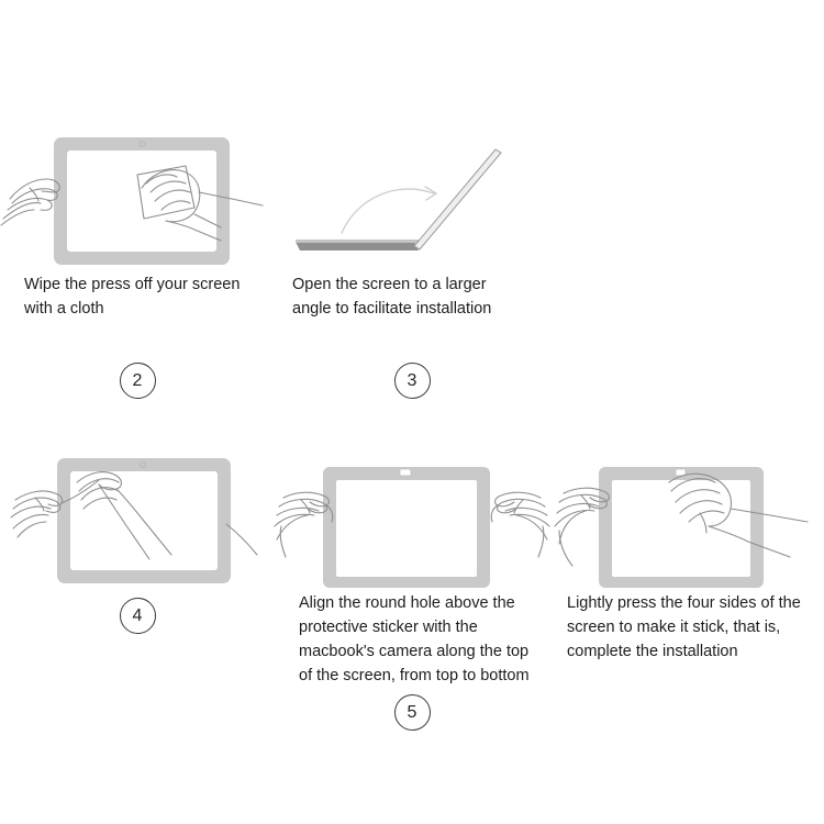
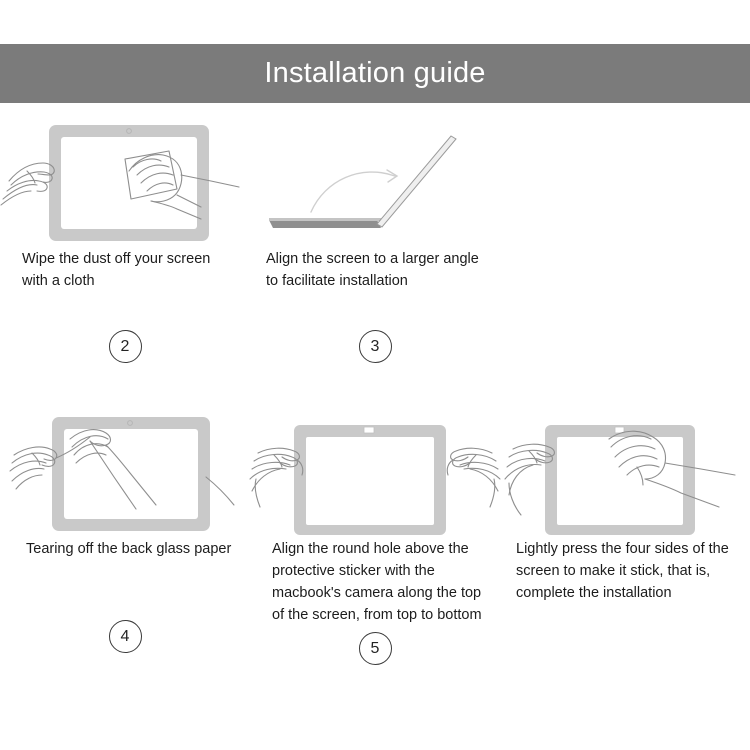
+ Installation guide
- Wipe the press off your screen with a cloth
+ Wipe the dust off your screen with a cloth
  2
- Open the screen to a larger angle to facilitate installation
+ Align the screen to a larger angle to facilitate installation
  3
+ Tearing off the back glass paper
  4
  Align the round hole above the protective sticker with the macbook's camera along the top of the screen, from top to bottom
  5
  Lightly press the four sides of the screen to make it stick, that is, complete the installation
